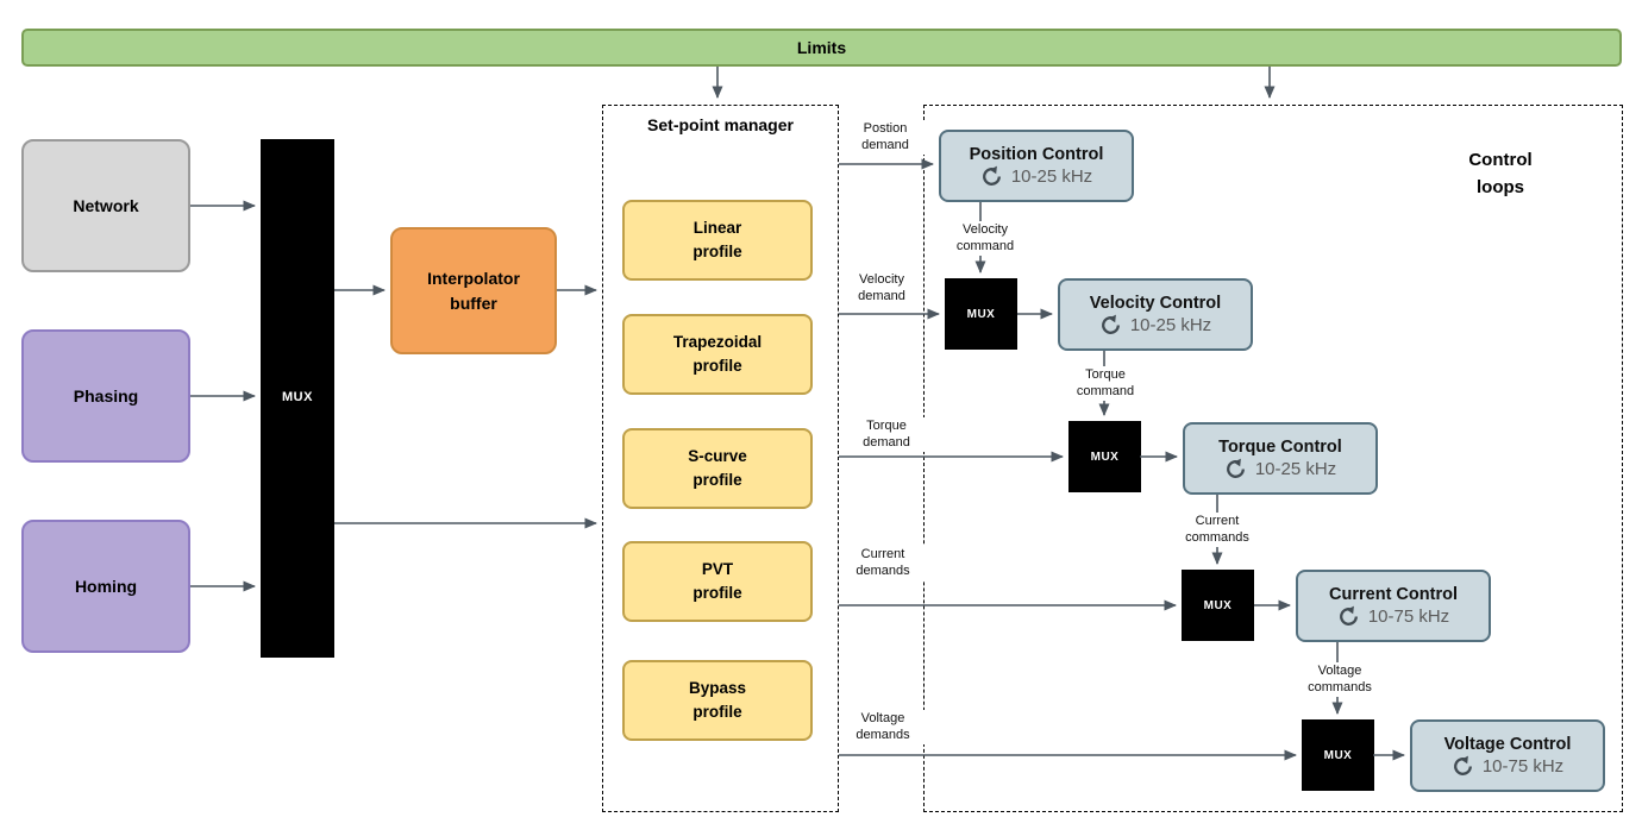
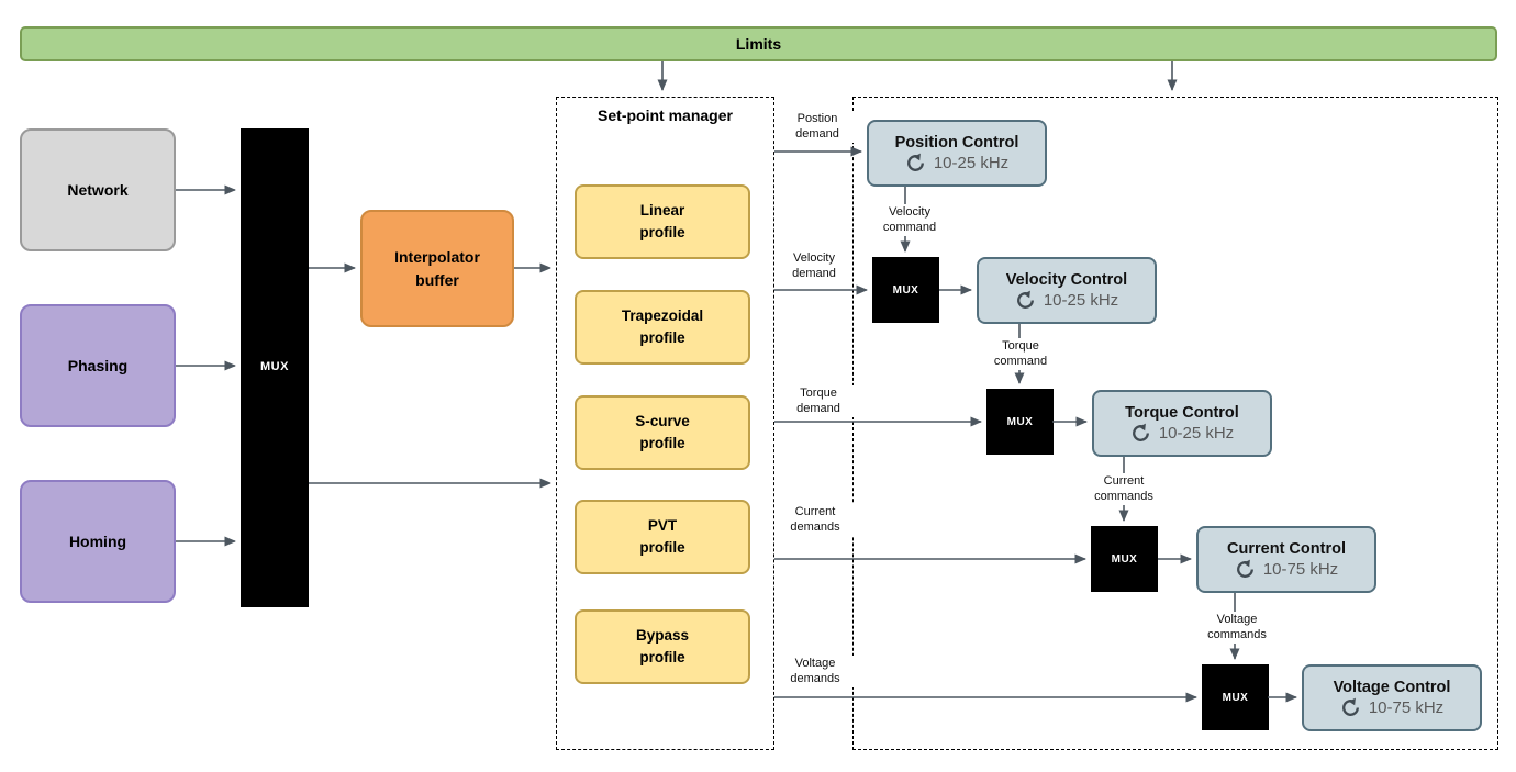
  Limits
  Network
  Phasing
  Homing
  MUX
  Interpolator
  buffer
  Set-point manager
  Linear
  profile
  Trapezoidal
  profile
  S-curve
  profile
  PVT
  profile
  Bypass
  profile
- Control
- loops
  Position Control
  10-25 kHz
  Velocity Control
  10-25 kHz
  Torque Control
  10-25 kHz
  Current Control
  10-75 kHz
  Voltage Control
  10-75 kHz
  MUX
  MUX
  MUX
  MUX
  Postion
  demand
  Velocity
  demand
  Torque
  demand
  Current
  demands
  Voltage
  demands
  Velocity
  command
  Torque
  command
  Current
  commands
  Voltage
  commands
